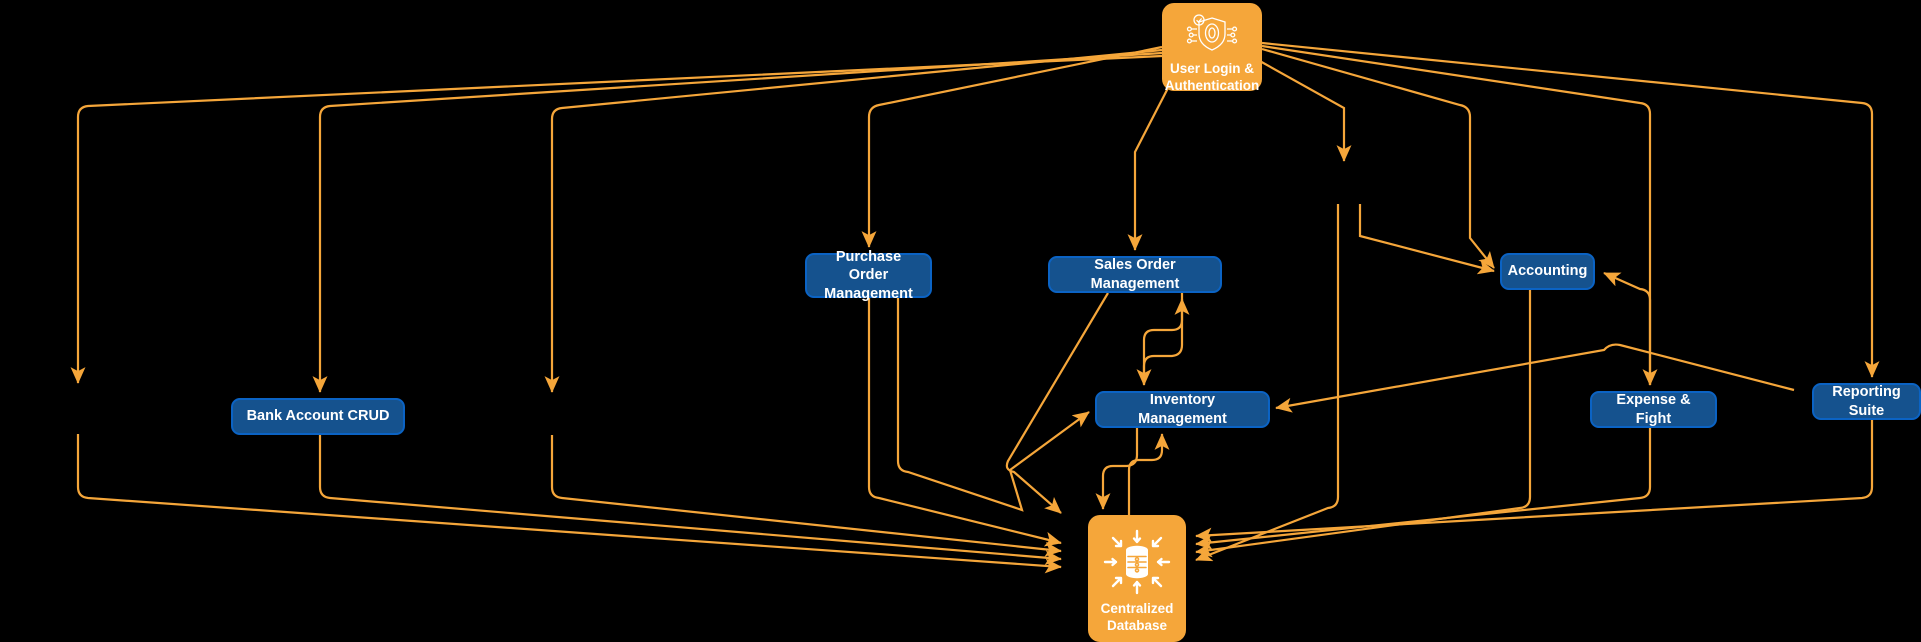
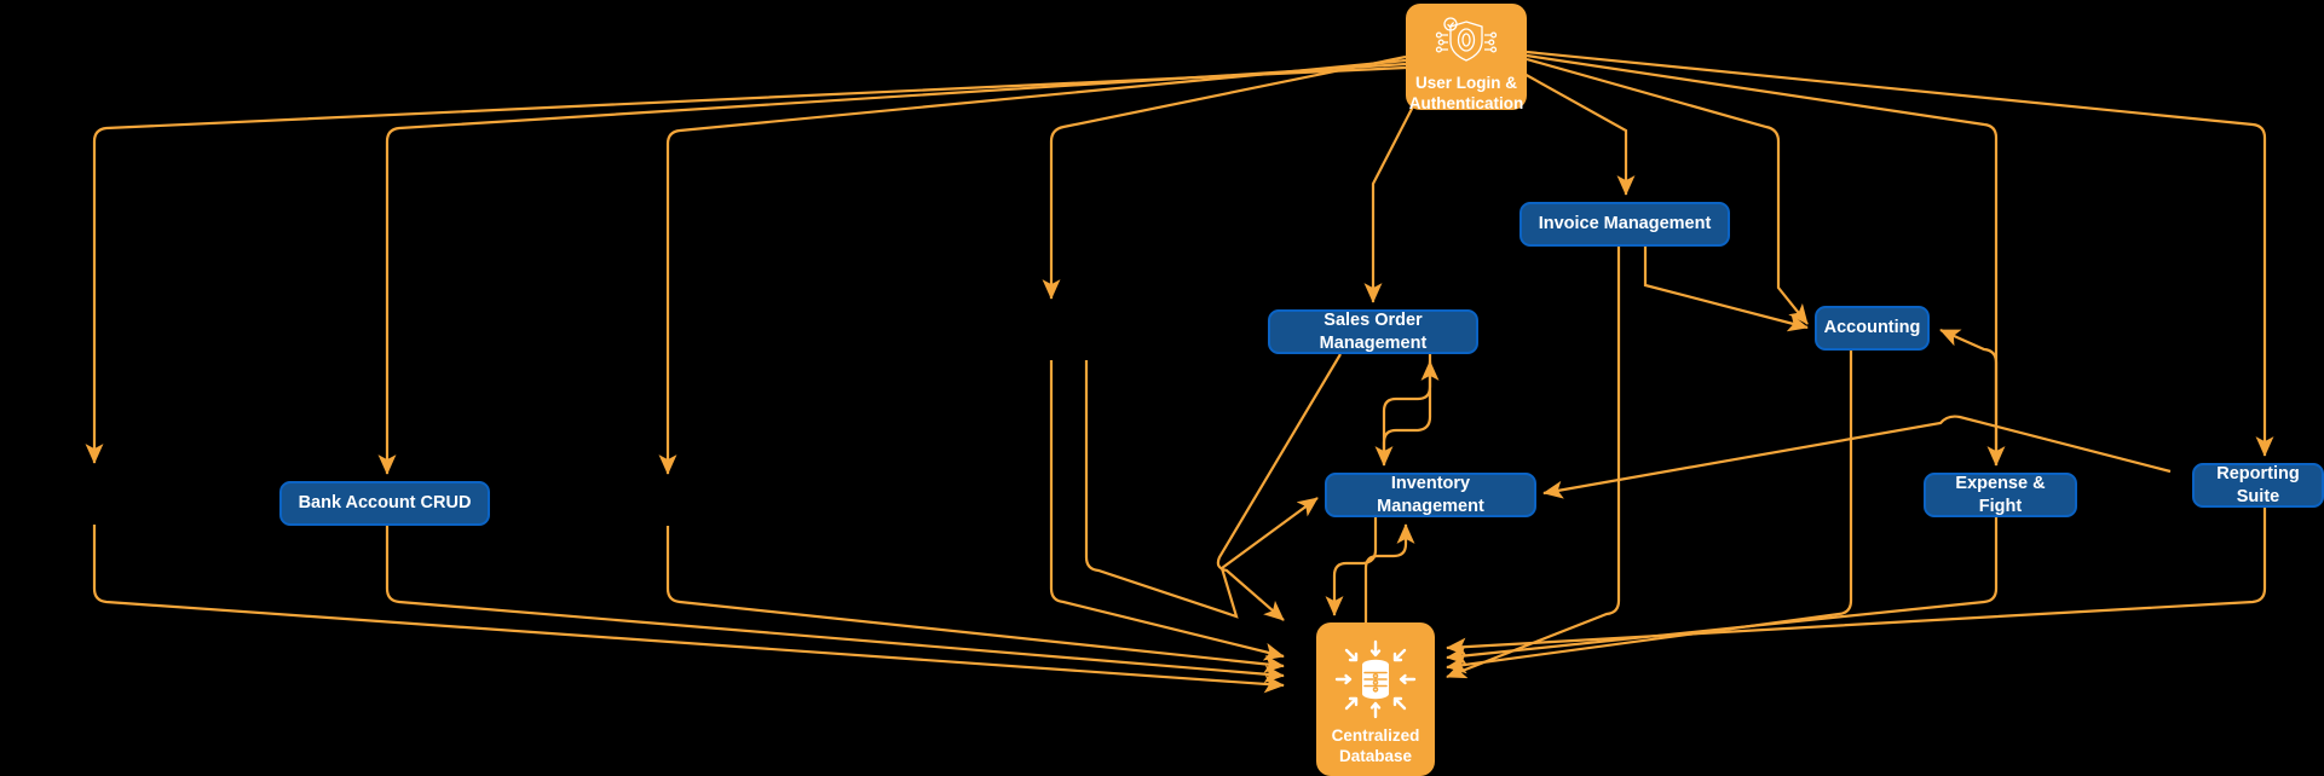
  User Login &
  Authentication
  Bank Account CRUD
- Purchase Order
- Management
  Sales Order Management
+ Invoice Management
  Accounting
  Inventory Management
  Expense & Fight
  Reporting Suite
  Centralized
  Database
